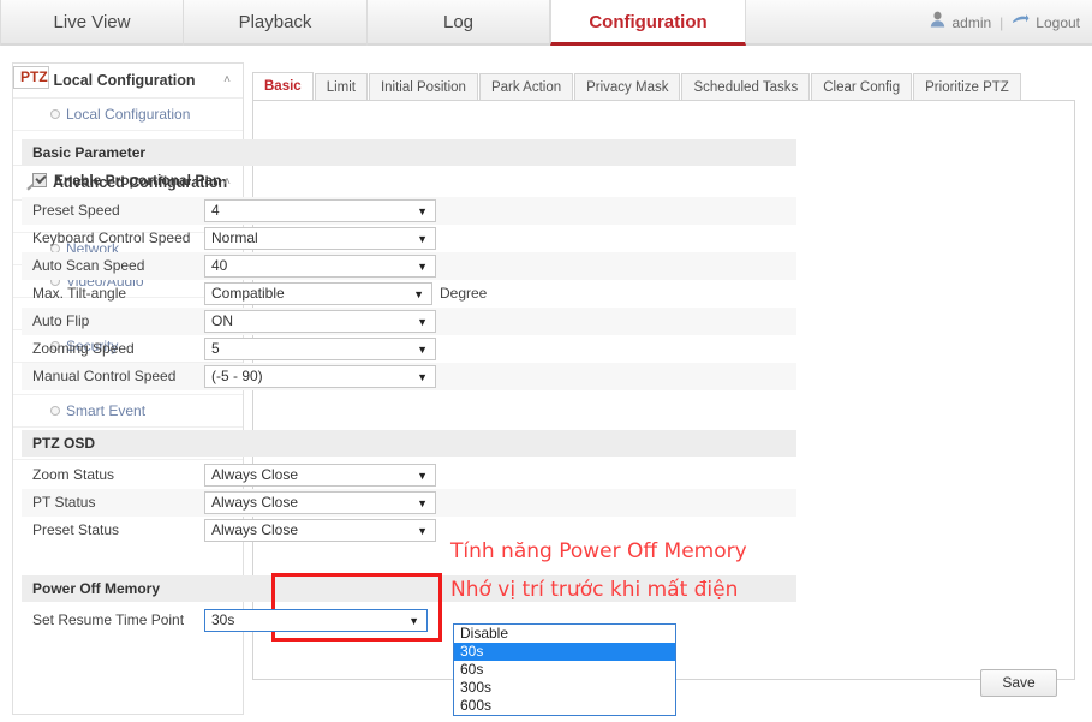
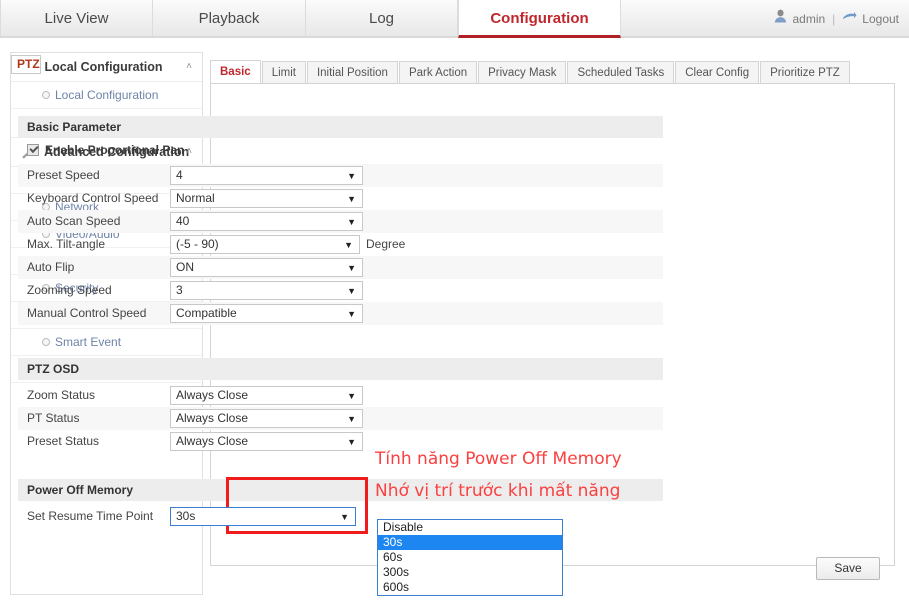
  Live View
  Playback
  Log
  Configuration
  admin
  |
  Logout
  Local Configuration
  ˄
  Local Configuration
  Advanced Configuration
  ˄
  Network
  Video/Audio
  PTZ
  Security
  Smart Event
  Basic Limit Initial Position Park Action Privacy Mask Scheduled Tasks Clear Config Prioritize PTZ
  Basic Parameter
  Enable Proportional Pan
  Preset Speed
  4
  ▼
  Keyboard Control Speed
  Normal
  ▼
  Auto Scan Speed
  40
  ▼
  Max. Tilt-angle
- Compatible
+ (-5 - 90)
  ▼
  Degree
  Auto Flip
  ON
  ▼
  Zooming Speed
- 5
+ 3
  ▼
  Manual Control Speed
- (-5 - 90)
+ Compatible
  ▼
  PTZ OSD
  Zoom Status
  Always Close
  ▼
  PT Status
  Always Close
  ▼
  Preset Status
  Always Close
  ▼
  Power Off Memory
  Set Resume Time Point
  30s
  ▼
  Disable
  30s
  60s
  300s
  600s
  Tính năng Power Off Memory
- Nhớ vị trí trước khi mất điện
+ Nhớ vị trí trước khi mất năng
  Save
